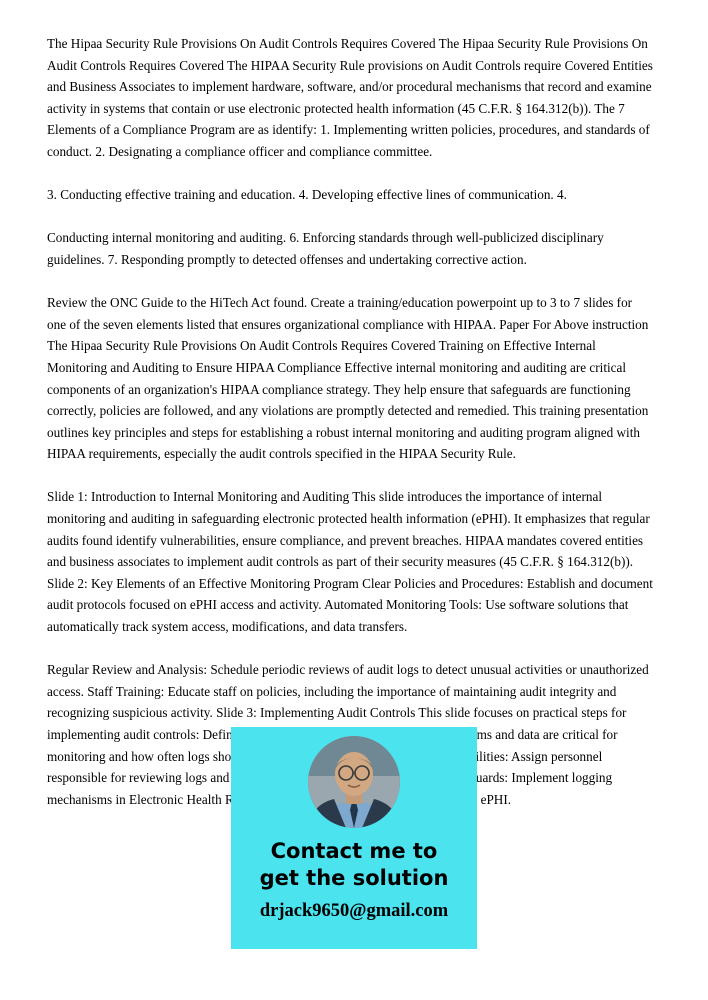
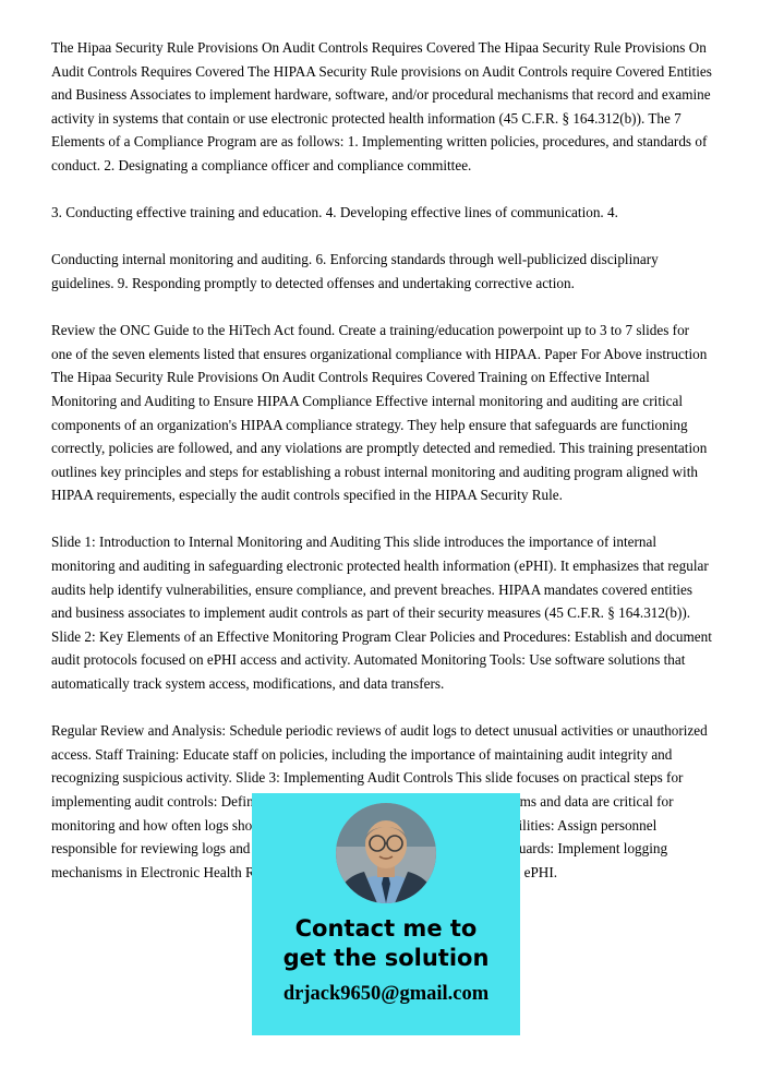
- The Hipaa Security Rule Provisions On Audit Controls Requires Covered The Hipaa Security Rule Provisions On Audit Controls Requires Covered The HIPAA Security Rule provisions on Audit Controls require Covered Entities and Business Associates to implement hardware, software, and/or procedural mechanisms that record and examine activity in systems that contain or use electronic protected health information (45 C.F.R. § 164.312(b)). The 7 Elements of a Compliance Program are as identify: 1. Implementing written policies, procedures, and standards of conduct. 2. Designating a compliance officer and compliance committee.
+ The Hipaa Security Rule Provisions On Audit Controls Requires Covered The Hipaa Security Rule Provisions On Audit Controls Requires Covered The HIPAA Security Rule provisions on Audit Controls require Covered Entities and Business Associates to implement hardware, software, and/or procedural mechanisms that record and examine activity in systems that contain or use electronic protected health information (45 C.F.R. § 164.312(b)). The 7 Elements of a Compliance Program are as follows: 1. Implementing written policies, procedures, and standards of conduct. 2. Designating a compliance officer and compliance committee.
  3. Conducting effective training and education. 4. Developing effective lines of communication. 4.
- Conducting internal monitoring and auditing. 6. Enforcing standards through well-publicized disciplinary guidelines. 7. Responding promptly to detected offenses and undertaking corrective action.
+ Conducting internal monitoring and auditing. 6. Enforcing standards through well-publicized disciplinary guidelines. 9. Responding promptly to detected offenses and undertaking corrective action.
  Review the ONC Guide to the HiTech Act found. Create a training/education powerpoint up to 3 to 7 slides for one of the seven elements listed that ensures organizational compliance with HIPAA. Paper For Above instruction The Hipaa Security Rule Provisions On Audit Controls Requires Covered Training on Effective Internal Monitoring and Auditing to Ensure HIPAA Compliance Effective internal monitoring and auditing are critical components of an organization's HIPAA compliance strategy. They help ensure that safeguards are functioning correctly, policies are followed, and any violations are promptly detected and remedied. This training presentation outlines key principles and steps for establishing a robust internal monitoring and auditing program aligned with HIPAA requirements, especially the audit controls specified in the HIPAA Security Rule.
- Slide 1: Introduction to Internal Monitoring and Auditing This slide introduces the importance of internal monitoring and auditing in safeguarding electronic protected health information (ePHI). It emphasizes that regular audits found identify vulnerabilities, ensure compliance, and prevent breaches. HIPAA mandates covered entities and business associates to implement audit controls as part of their security measures (45 C.F.R. § 164.312(b)). Slide 2: Key Elements of an Effective Monitoring Program Clear Policies and Procedures: Establish and document audit protocols focused on ePHI access and activity. Automated Monitoring Tools: Use software solutions that automatically track system access, modifications, and data transfers.
+ Slide 1: Introduction to Internal Monitoring and Auditing This slide introduces the importance of internal monitoring and auditing in safeguarding electronic protected health information (ePHI). It emphasizes that regular audits help identify vulnerabilities, ensure compliance, and prevent breaches. HIPAA mandates covered entities and business associates to implement audit controls as part of their security measures (45 C.F.R. § 164.312(b)). Slide 2: Key Elements of an Effective Monitoring Program Clear Policies and Procedures: Establish and document audit protocols focused on ePHI access and activity. Automated Monitoring Tools: Use software solutions that automatically track system access, modifications, and data transfers.
  Regular Review and Analysis: Schedule periodic reviews of audit logs to detect unusual activities or unauthorized access. Staff Training: Educate staff on policies, including the importance of maintaining audit integrity and recognizing suspicious activity. Slide 3: Implementing Audit Controls This slide focuses on practical steps for implementing audit controls: Definms and data are critical for monitoring and how often logs shoilities: Assign personnel responsible for reviewing logs anduards: Implement logging mechanisms in Electronic Health R ePHI.
  Contact me to
  get the solution
  drjack9650@gmail.com
